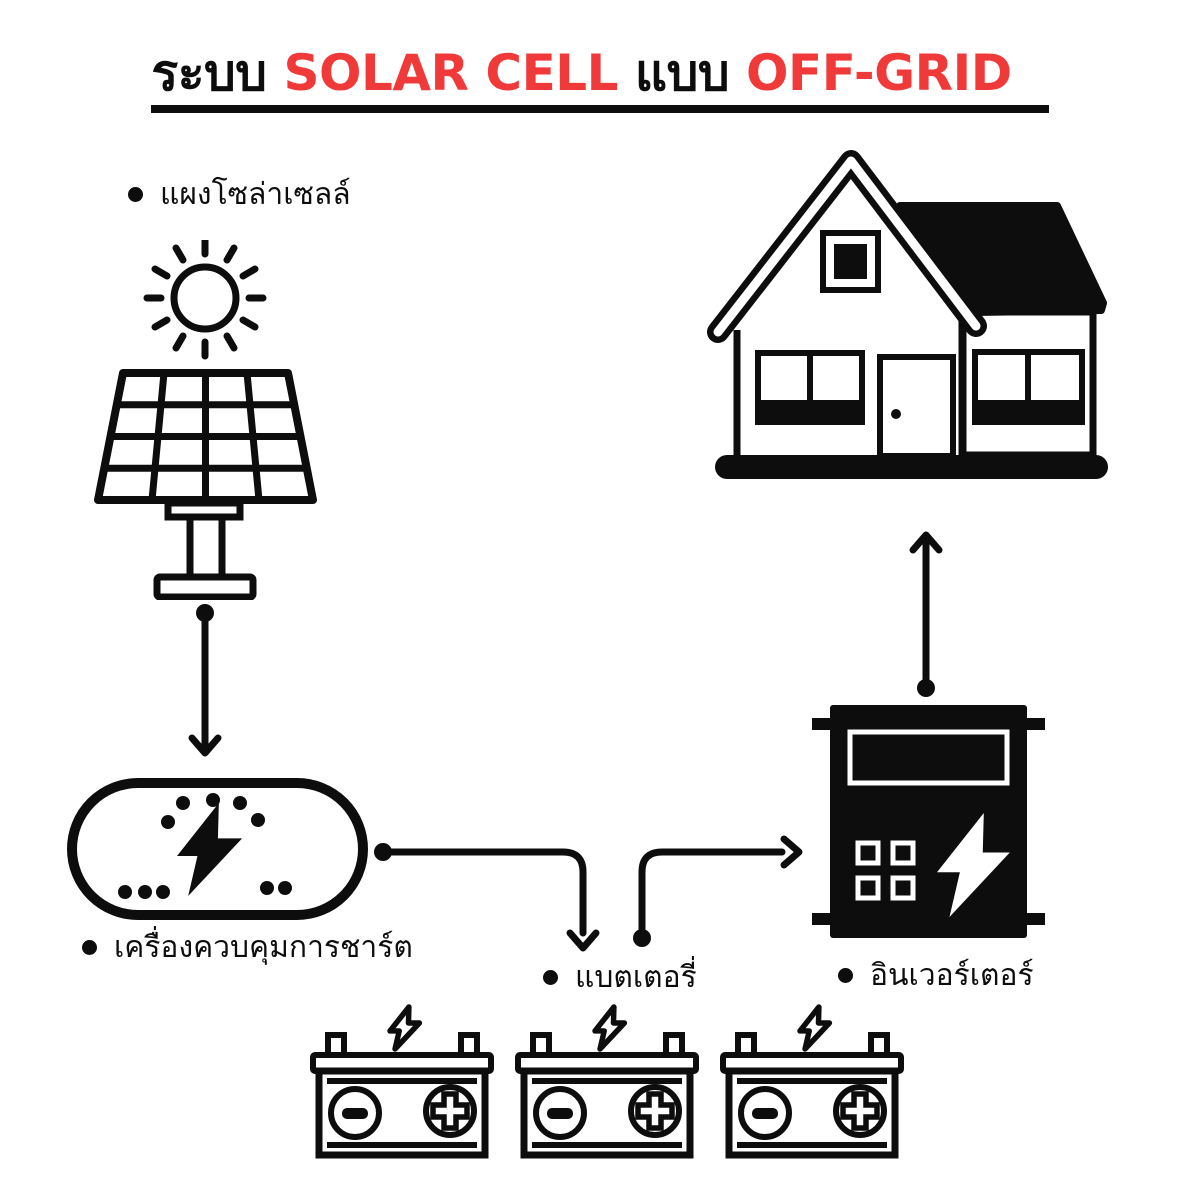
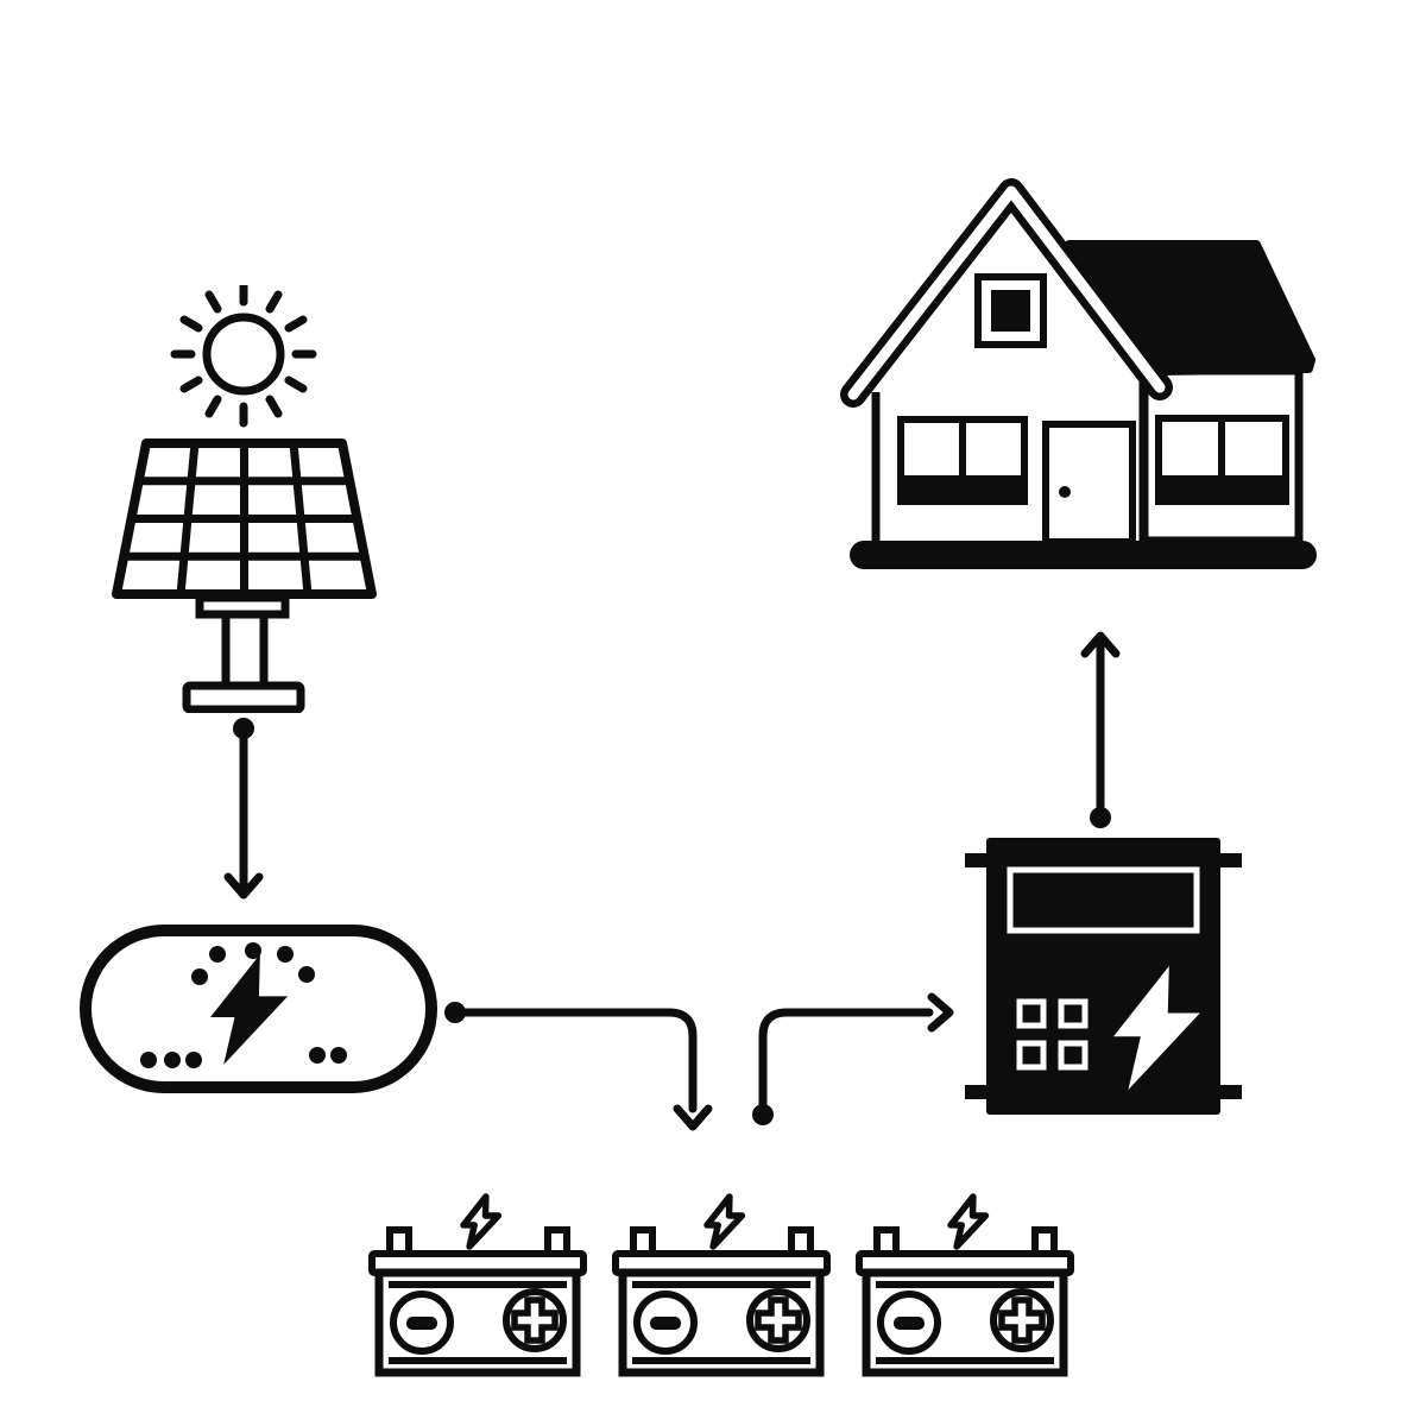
- ระบบ SOLAR CELL แบบ OFF-GRID
- แผงโซล่าเซลล์
- เครื่องควบคุมการชาร์ต
- อินเวอร์เตอร์
- แบตเตอรี่
